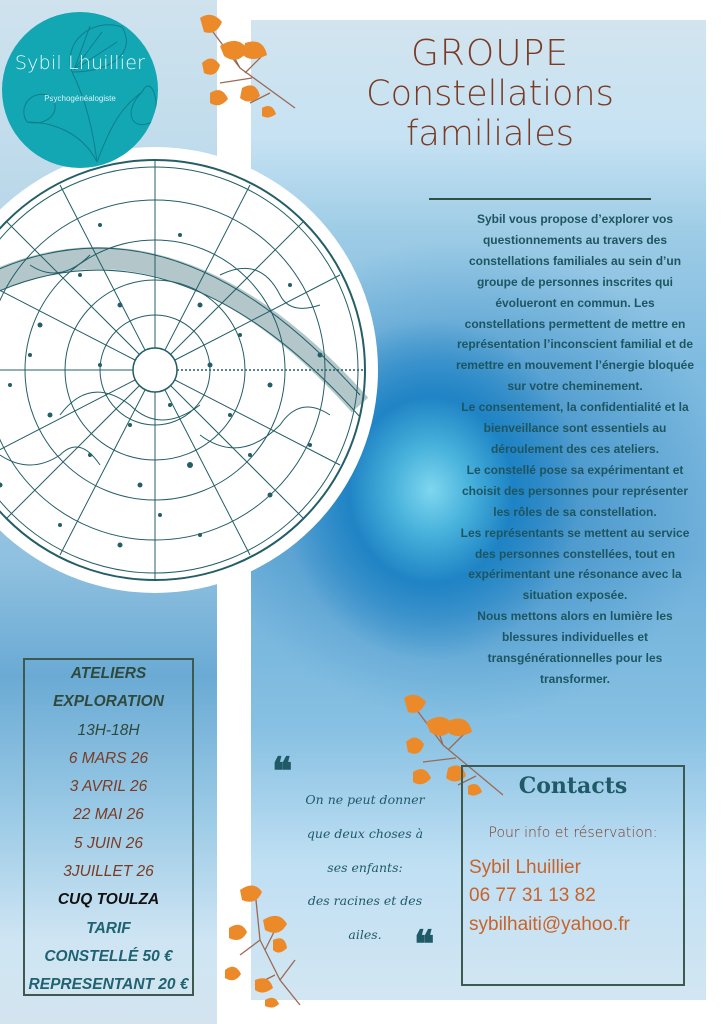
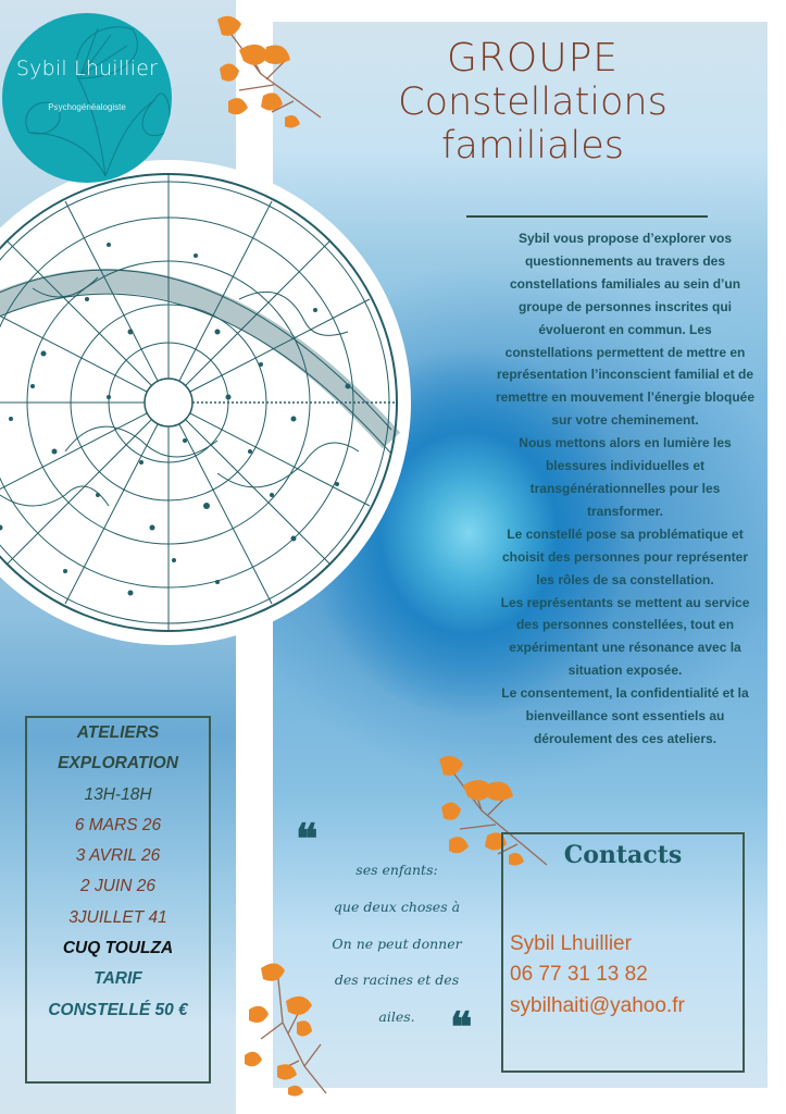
  Sybil Lhuillier
  Psychogénéalogiste
  GROUPE
  Constellations
  familiales
  Sybil vous propose d’explorer vos questionnements au travers des constellations familiales au sein d’un groupe de personnes inscrites qui évolueront en commun. Les constellations permettent de mettre en représentation l’inconscient familial et de remettre en mouvement l’énergie bloquée sur votre cheminement.
- Le consentement, la confidentialité et la bienveillance sont essentiels au déroulement des ces ateliers.
+ Nous mettons alors en lumière les blessures individuelles et transgénérationnelles pour les transformer.
- Le constellé pose sa expérimentant et choisit des personnes pour représenter les rôles de sa constellation.
+ Le constellé pose sa problématique et choisit des personnes pour représenter les rôles de sa constellation.
  Les représentants se mettent au service des personnes constellées, tout en expérimentant une résonance avec la situation exposée.
- Nous mettons alors en lumière les blessures individuelles et transgénérationnelles pour les transformer.
+ Le consentement, la confidentialité et la bienveillance sont essentiels au déroulement des ces ateliers.
  ATELIERS
  EXPLORATION
  13H-18H
  6 MARS 26
  3 AVRIL 26
- 22 MAI 26
- 5 JUIN 26
+ 2 JUIN 26
- 3JUILLET 26
+ 3JUILLET 41
  CUQ TOULZA
  TARIF
  CONSTELLÉ 50 €
- REPRESENTANT 20 €
  ❝
- On ne peut donner
+ ses enfants:
  que deux choses à
- ses enfants:
+ On ne peut donner
  des racines et des
  ailes.
  ❝
  Contacts
- Pour info et réservation:
  Sybil Lhuillier
  06 77 31 13 82
  sybilhaiti@yahoo.fr
